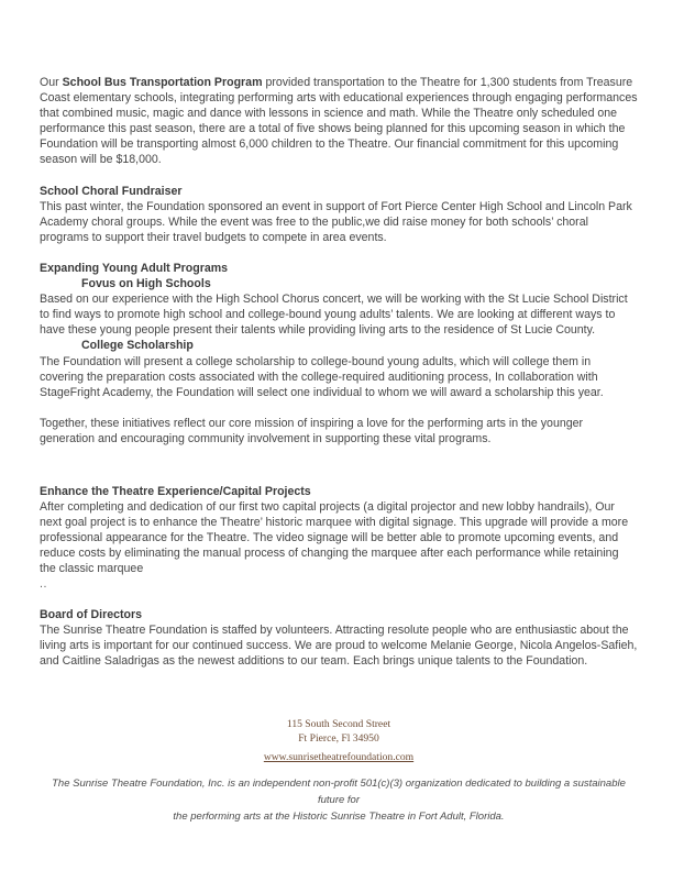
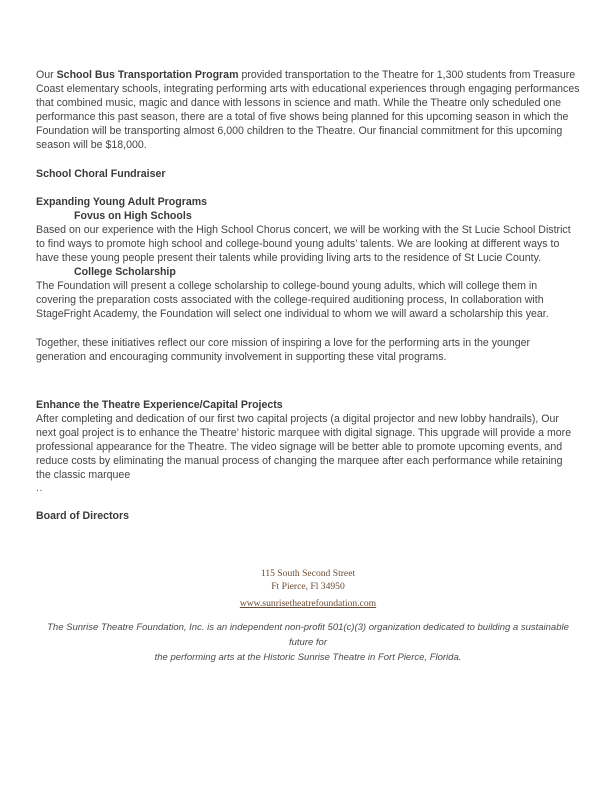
  Our School Bus Transportation Program provided transportation to the Theatre for 1,300 students from Treasure Coast elementary schools, integrating performing arts with educational experiences through engaging performances that combined music, magic and dance with lessons in science and math. While the Theatre only scheduled one performance this past season, there are a total of five shows being planned for this upcoming season in which the Foundation will be transporting almost 6,000 children to the Theatre. Our financial commitment for this upcoming season will be $18,000.
  School Choral Fundraiser
- This past winter, the Foundation sponsored an event in support of Fort Pierce Center High School and Lincoln Park Academy choral groups. While the event was free to the public,we did raise money for both schools’ choral programs to support their travel budgets to compete in area events.
  Expanding Young Adult Programs
  Fovus on High Schools
  Based on our experience with the High School Chorus concert, we will be working with the St Lucie School District to find ways to promote high school and college-bound young adults’ talents. We are looking at different ways to have these young people present their talents while providing living arts to the residence of St Lucie County.
  College Scholarship
  The Foundation will present a college scholarship to college-bound young adults, which will college them in covering the preparation costs associated with the college-required auditioning process, In collaboration with StageFright Academy, the Foundation will select one individual to whom we will award a scholarship this year.
  Together, these initiatives reflect our core mission of inspiring a love for the performing arts in the younger generation and encouraging community involvement in supporting these vital programs.
  Enhance the Theatre Experience/Capital Projects
  After completing and dedication of our first two capital projects (a digital projector and new lobby handrails), Our next goal project is to enhance the Theatre’ historic marquee with digital signage. This upgrade will provide a more professional appearance for the Theatre. The video signage will be better able to promote upcoming events, and reduce costs by eliminating the manual process of changing the marquee after each performance while retaining the classic marquee
  ..
  Board of Directors
- The Sunrise Theatre Foundation is staffed by volunteers. Attracting resolute people who are enthusiastic about the living arts is important for our continued success. We are proud to welcome Melanie George, Nicola Angelos-Safieh, and Caitline Saladrigas as the newest additions to our team. Each brings unique talents to the Foundation.
  115 South Second Street
  Ft Pierce, Fl 34950
  www.sunrisetheatrefoundation.com
  The Sunrise Theatre Foundation, Inc. is an independent non-profit 501(c)(3) organization dedicated to building a sustainable future for
- the performing arts at the Historic Sunrise Theatre in Fort Adult, Florida.
+ the performing arts at the Historic Sunrise Theatre in Fort Pierce, Florida.
